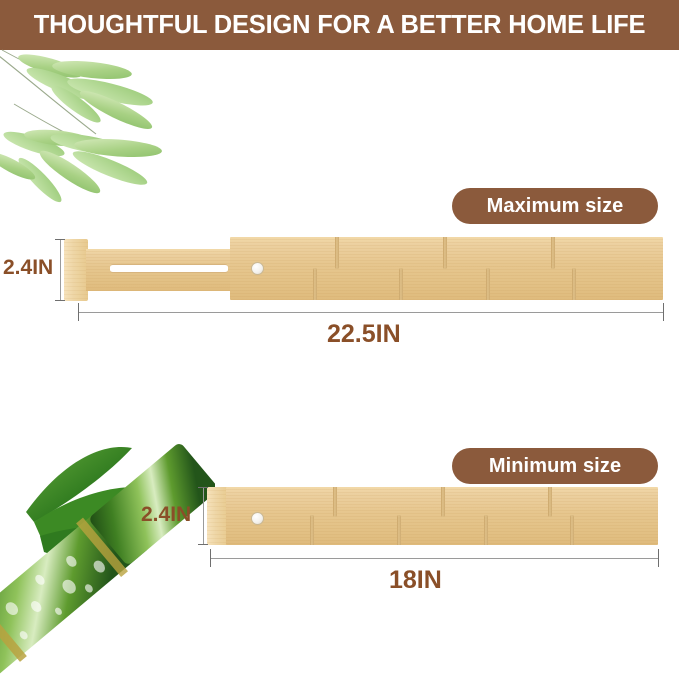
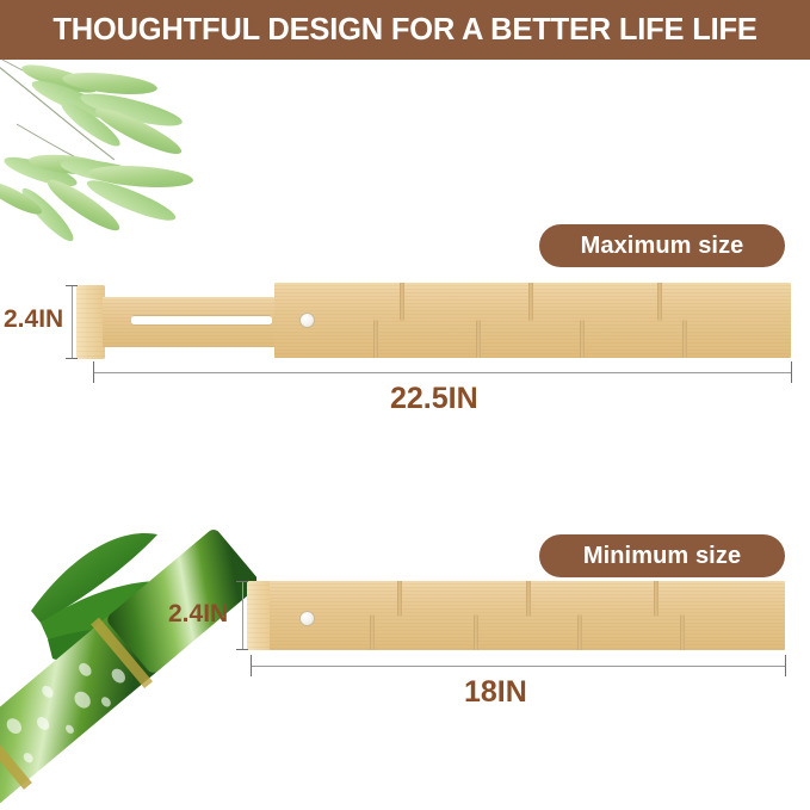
- THOUGHTFUL DESIGN FOR A BETTER HOME LIFE
+ THOUGHTFUL DESIGN FOR A BETTER LIFE LIFE
  Maximum size
  Minimum size
  2.4IN
  22.5IN
  2.4IN
  18IN
